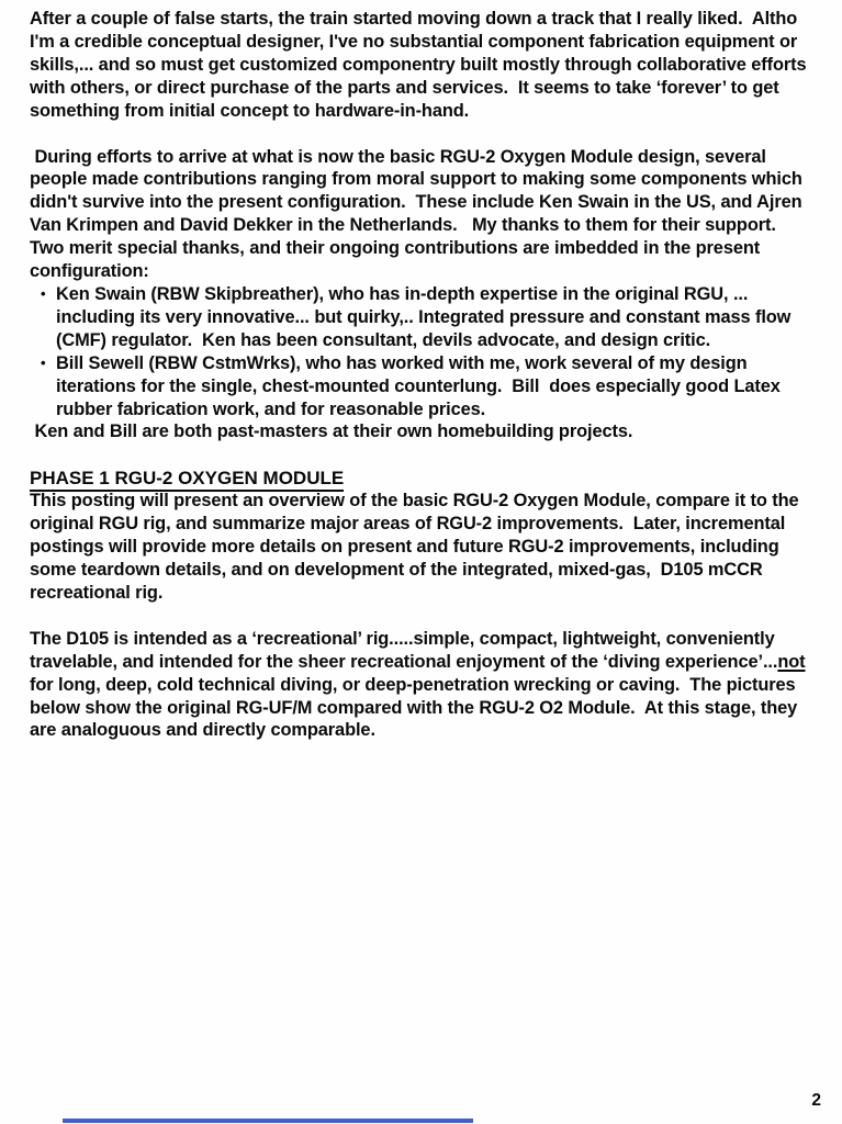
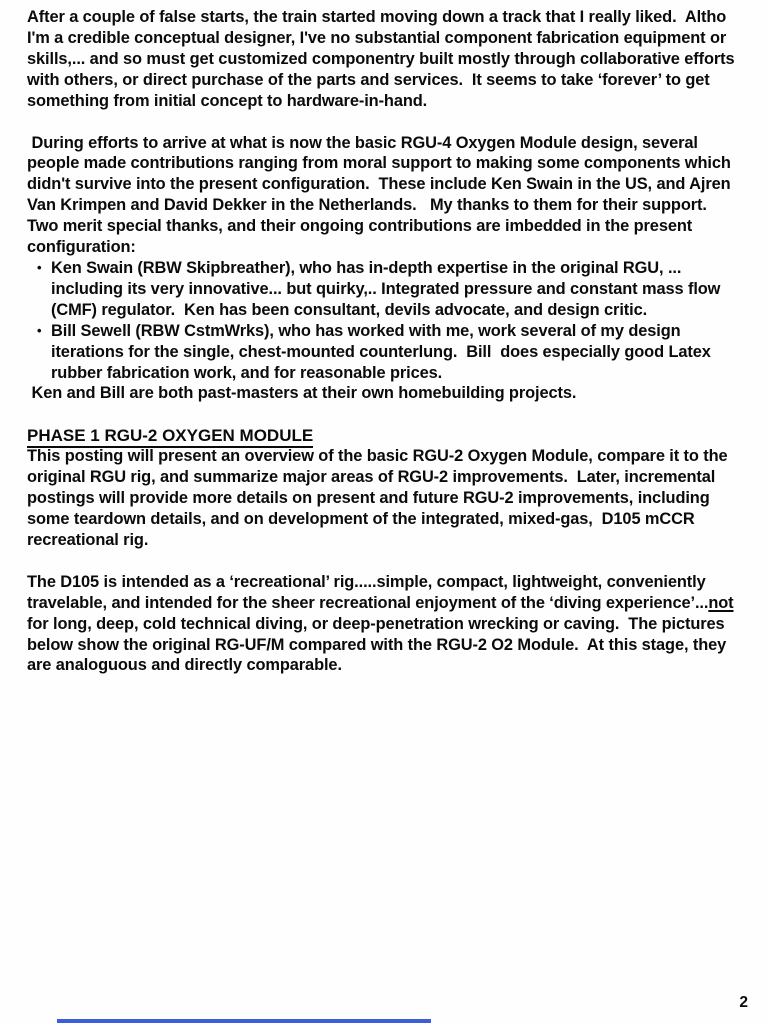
  After a couple of false starts, the train started moving down a track that I really liked. Altho I'm a credible conceptual designer, I've no substantial component fabrication equipment or skills,... and so must get customized componentry built mostly through collaborative efforts with others, or direct purchase of the parts and services. It seems to take ‘forever’ to get something from initial concept to hardware-in-hand.
- During efforts to arrive at what is now the basic RGU-2 Oxygen Module design, several people made contributions ranging from moral support to making some components which didn't survive into the present configuration. These include Ken Swain in the US, and Ajren Van Krimpen and David Dekker in the Netherlands. My thanks to them for their support. Two merit special thanks, and their ongoing contributions are imbedded in the present configuration:
+ During efforts to arrive at what is now the basic RGU-4 Oxygen Module design, several people made contributions ranging from moral support to making some components which didn't survive into the present configuration. These include Ken Swain in the US, and Ajren Van Krimpen and David Dekker in the Netherlands. My thanks to them for their support. Two merit special thanks, and their ongoing contributions are imbedded in the present configuration:
  •
  Ken Swain (RBW Skipbreather), who has in-depth expertise in the original RGU, ... including its very innovative... but quirky,.. Integrated pressure and constant mass flow (CMF) regulator. Ken has been consultant, devils advocate, and design critic.
  •
  Bill Sewell (RBW CstmWrks), who has worked with me, work several of my design iterations for the single, chest-mounted counterlung. Bill does especially good Latex rubber fabrication work, and for reasonable prices.
  Ken and Bill are both past-masters at their own homebuilding projects.
  PHASE 1 RGU-2 OXYGEN MODULE
  This posting will present an overview of the basic RGU-2 Oxygen Module, compare it to the original RGU rig, and summarize major areas of RGU-2 improvements. Later, incremental postings will provide more details on present and future RGU-2 improvements, including some teardown details, and on development of the integrated, mixed-gas, D105 mCCR recreational rig.
  The D105 is intended as a ‘recreational’ rig.....simple, compact, lightweight, conveniently travelable, and intended for the sheer recreational enjoyment of the ‘diving experience’...not for long, deep, cold technical diving, or deep-penetration wrecking or caving. The pictures below show the original RG-UF/M compared with the RGU-2 O2 Module. At this stage, they are analoguous and directly comparable.
  2
